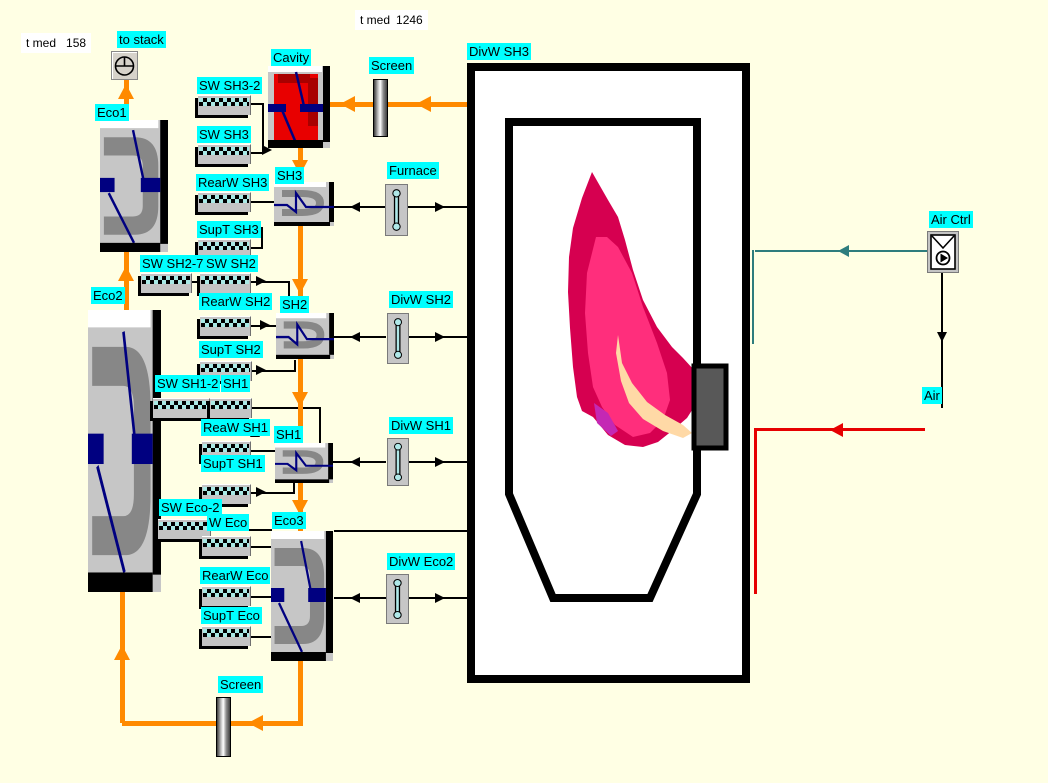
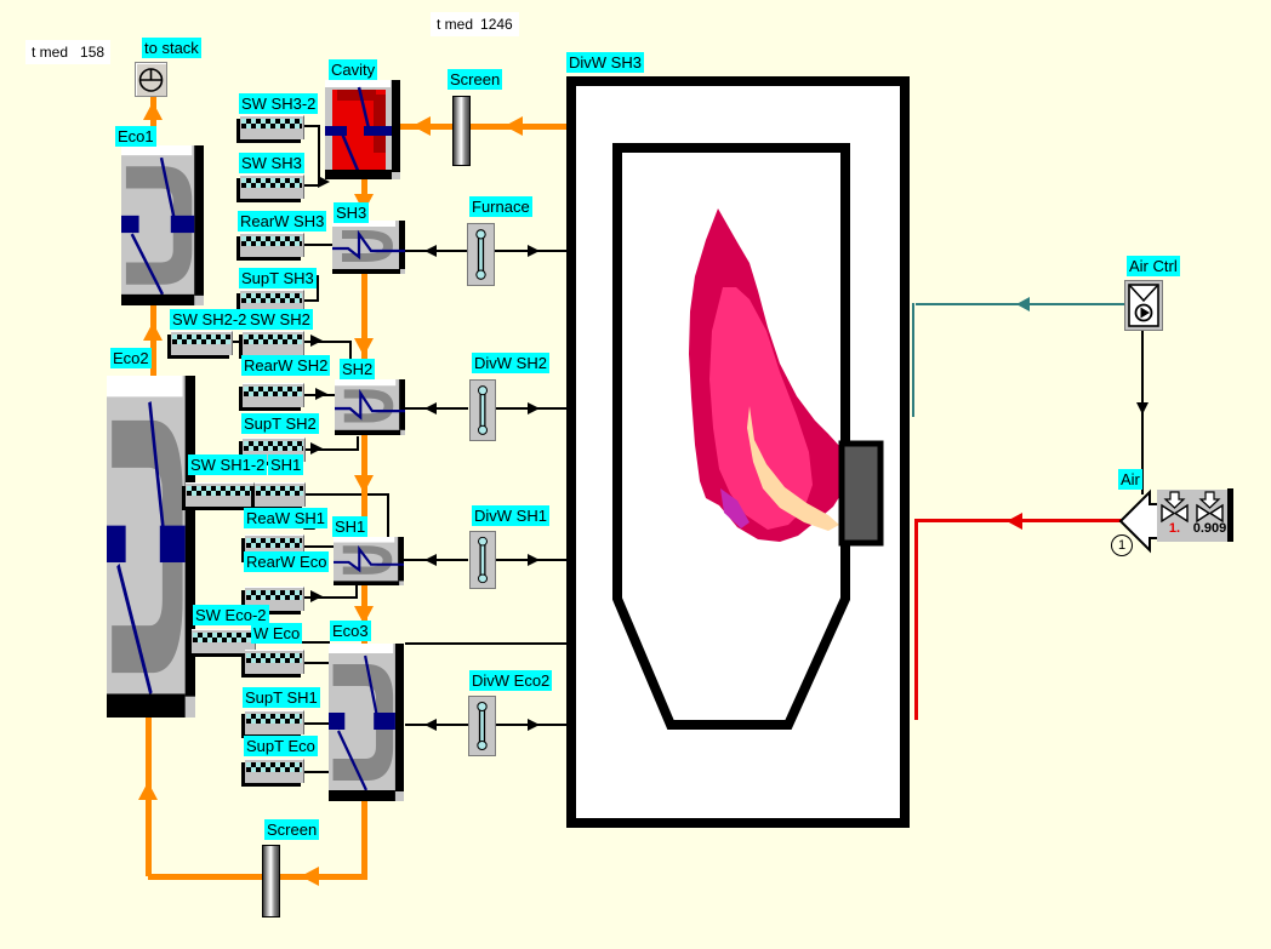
+ 1.
+ 0.909
+ 1
  t med 158
  t med 1246
  to stack
  Cavity
  Screen
  DivW SH3
  Eco1
  SW SH3-2
  SW SH3
  RearW SH3
  SH3
  SupT SH3
  Furnace
  SW SH2
- SW SH2-7
+ SW SH2-2
  Eco2
  RearW SH2
  SH2
  DivW SH2
  SupT SH2
  SH1
  SW SH1-2
  ReaW SH1
  SH1
  DivW SH1
- SupT SH1
+ RearW Eco
  SW Eco-2
  W Eco
  Eco3
  DivW Eco2
- RearW Eco
+ SupT SH1
  SupT Eco
  Screen
  Air Ctrl
  Air
